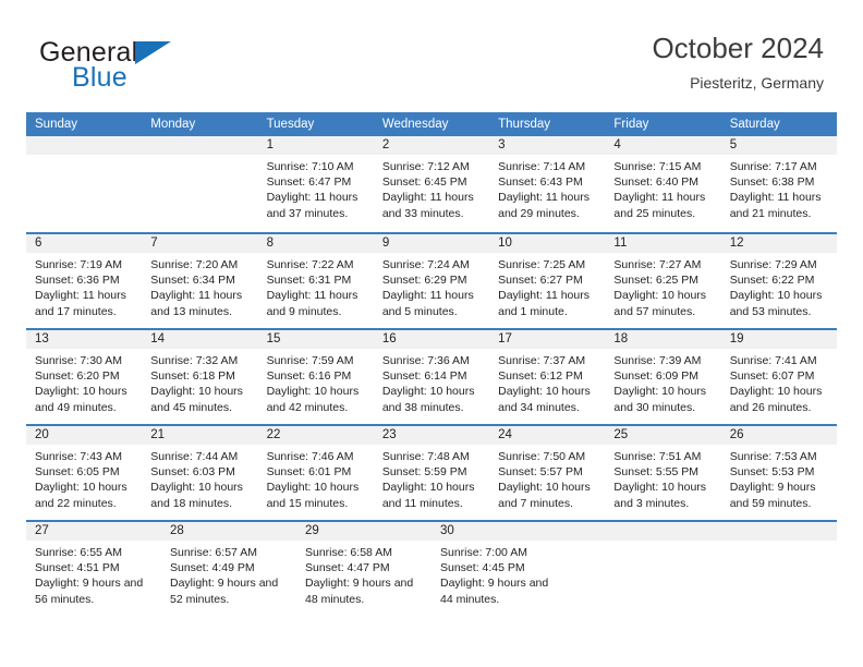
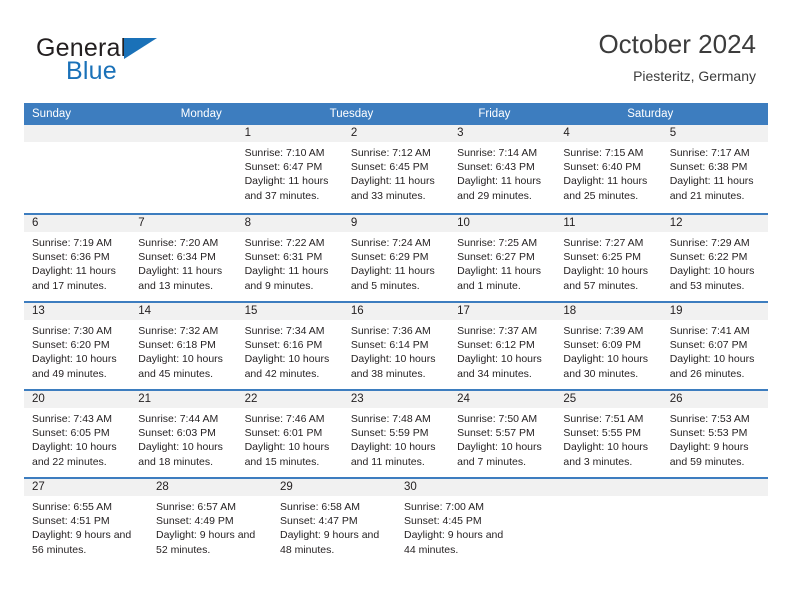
  General
  Blue
  October 2024
  Piesteritz, Germany
  Sunday
  Monday
  Tuesday
- Wednesday
- Thursday
  Friday
  Saturday
  1
  Sunrise: 7:10 AM
  Sunset: 6:47 PM
  Daylight: 11 hours and 37 minutes.
  2
  Sunrise: 7:12 AM
  Sunset: 6:45 PM
  Daylight: 11 hours and 33 minutes.
  3
  Sunrise: 7:14 AM
  Sunset: 6:43 PM
  Daylight: 11 hours and 29 minutes.
  4
  Sunrise: 7:15 AM
  Sunset: 6:40 PM
  Daylight: 11 hours and 25 minutes.
  5
  Sunrise: 7:17 AM
  Sunset: 6:38 PM
  Daylight: 11 hours and 21 minutes.
  6
  Sunrise: 7:19 AM
  Sunset: 6:36 PM
  Daylight: 11 hours and 17 minutes.
  7
  Sunrise: 7:20 AM
  Sunset: 6:34 PM
  Daylight: 11 hours and 13 minutes.
  8
  Sunrise: 7:22 AM
  Sunset: 6:31 PM
  Daylight: 11 hours and 9 minutes.
  9
  Sunrise: 7:24 AM
  Sunset: 6:29 PM
  Daylight: 11 hours and 5 minutes.
  10
  Sunrise: 7:25 AM
  Sunset: 6:27 PM
  Daylight: 11 hours and 1 minute.
  11
  Sunrise: 7:27 AM
  Sunset: 6:25 PM
  Daylight: 10 hours and 57 minutes.
  12
  Sunrise: 7:29 AM
  Sunset: 6:22 PM
  Daylight: 10 hours and 53 minutes.
  13
  Sunrise: 7:30 AM
  Sunset: 6:20 PM
  Daylight: 10 hours and 49 minutes.
  14
  Sunrise: 7:32 AM
  Sunset: 6:18 PM
  Daylight: 10 hours and 45 minutes.
  15
- Sunrise: 7:59 AM
+ Sunrise: 7:34 AM
  Sunset: 6:16 PM
  Daylight: 10 hours and 42 minutes.
  16
  Sunrise: 7:36 AM
  Sunset: 6:14 PM
  Daylight: 10 hours and 38 minutes.
  17
  Sunrise: 7:37 AM
  Sunset: 6:12 PM
  Daylight: 10 hours and 34 minutes.
  18
  Sunrise: 7:39 AM
  Sunset: 6:09 PM
  Daylight: 10 hours and 30 minutes.
  19
  Sunrise: 7:41 AM
  Sunset: 6:07 PM
  Daylight: 10 hours and 26 minutes.
  20
  Sunrise: 7:43 AM
  Sunset: 6:05 PM
  Daylight: 10 hours and 22 minutes.
  21
  Sunrise: 7:44 AM
  Sunset: 6:03 PM
  Daylight: 10 hours and 18 minutes.
  22
  Sunrise: 7:46 AM
  Sunset: 6:01 PM
  Daylight: 10 hours and 15 minutes.
  23
  Sunrise: 7:48 AM
  Sunset: 5:59 PM
  Daylight: 10 hours and 11 minutes.
  24
  Sunrise: 7:50 AM
  Sunset: 5:57 PM
  Daylight: 10 hours and 7 minutes.
  25
  Sunrise: 7:51 AM
  Sunset: 5:55 PM
  Daylight: 10 hours and 3 minutes.
  26
  Sunrise: 7:53 AM
  Sunset: 5:53 PM
  Daylight: 9 hours and 59 minutes.
  27
  Sunrise: 6:55 AM
  Sunset: 4:51 PM
  Daylight: 9 hours and 56 minutes.
  28
  Sunrise: 6:57 AM
  Sunset: 4:49 PM
  Daylight: 9 hours and 52 minutes.
  29
  Sunrise: 6:58 AM
  Sunset: 4:47 PM
  Daylight: 9 hours and 48 minutes.
  30
  Sunrise: 7:00 AM
  Sunset: 4:45 PM
  Daylight: 9 hours and 44 minutes.
